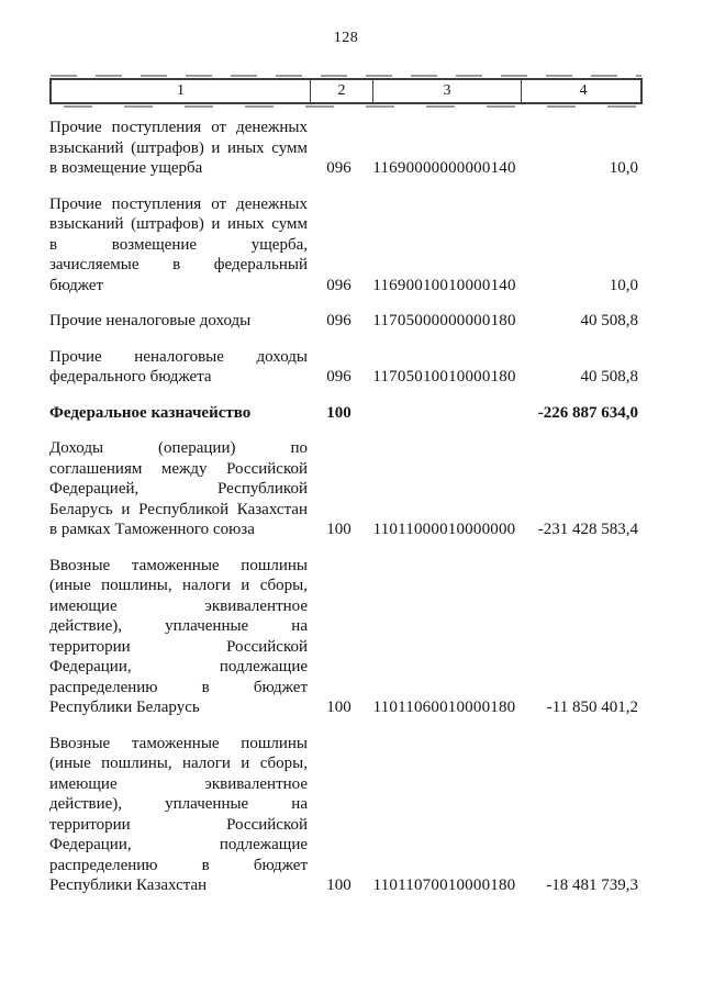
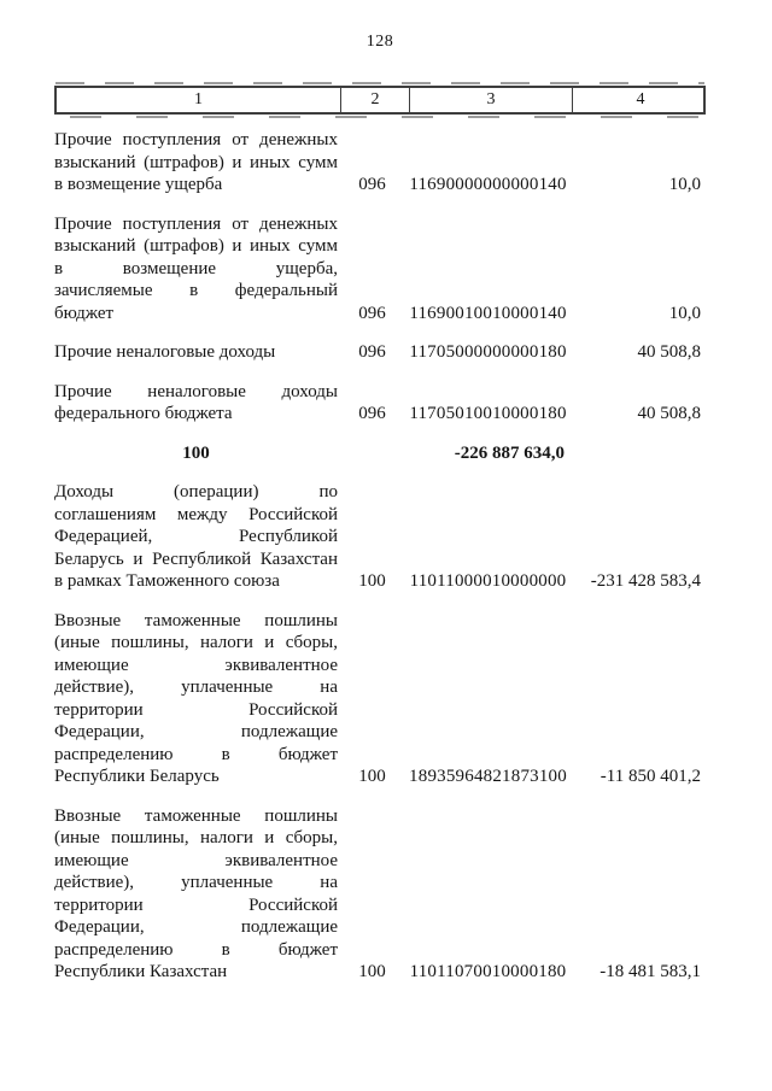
  128
  1
  2
  3
  4
  Прочие поступления от денежных
  взысканий (штрафов) и иных сумм
  в возмещение ущерба
  096
  11690000000000140
  10,0
  Прочие поступления от денежных
  взысканий (штрафов) и иных сумм
  в возмещение ущерба,
  зачисляемые в федеральный
  бюджет
  096
  11690010010000140
  10,0
  Прочие неналоговые доходы
  096
  11705000000000180
  40 508,8
  Прочие неналоговые доходы
  федерального бюджета
  096
  11705010010000180
  40 508,8
- Федеральное казначейство
  100
  -226 887 634,0
  Доходы (операции) по
  соглашениям между Российской
  Федерацией, Республикой
  Беларусь и Республикой Казахстан
  в рамках Таможенного союза
  100
  11011000010000000
  -231 428 583,4
  Ввозные таможенные пошлины
  (иные пошлины, налоги и сборы,
  имеющие эквивалентное
  действие), уплаченные на
  территории Российской
  Федерации, подлежащие
  распределению в бюджет
  Республики Беларусь
  100
- 11011060010000180
+ 18935964821873100
  -11 850 401,2
  Ввозные таможенные пошлины
  (иные пошлины, налоги и сборы,
  имеющие эквивалентное
  действие), уплаченные на
  территории Российской
  Федерации, подлежащие
  распределению в бюджет
  Республики Казахстан
  100
  11011070010000180
- -18 481 739,3
+ -18 481 583,1
